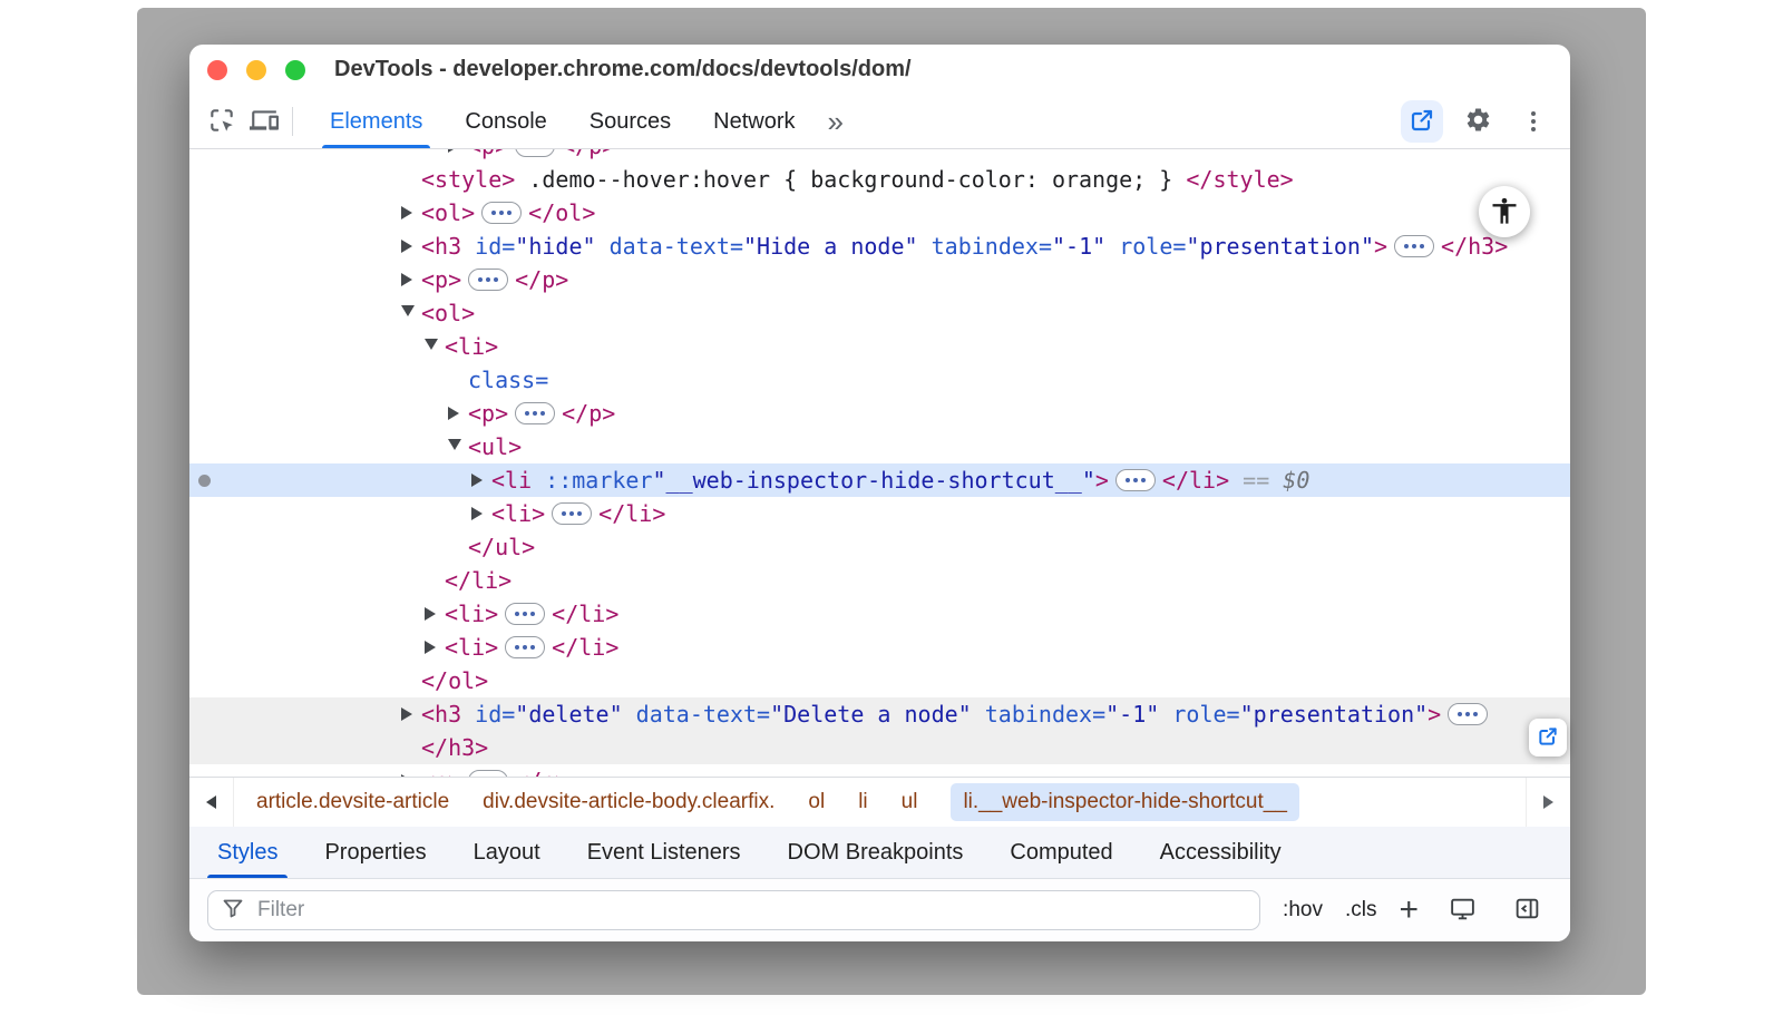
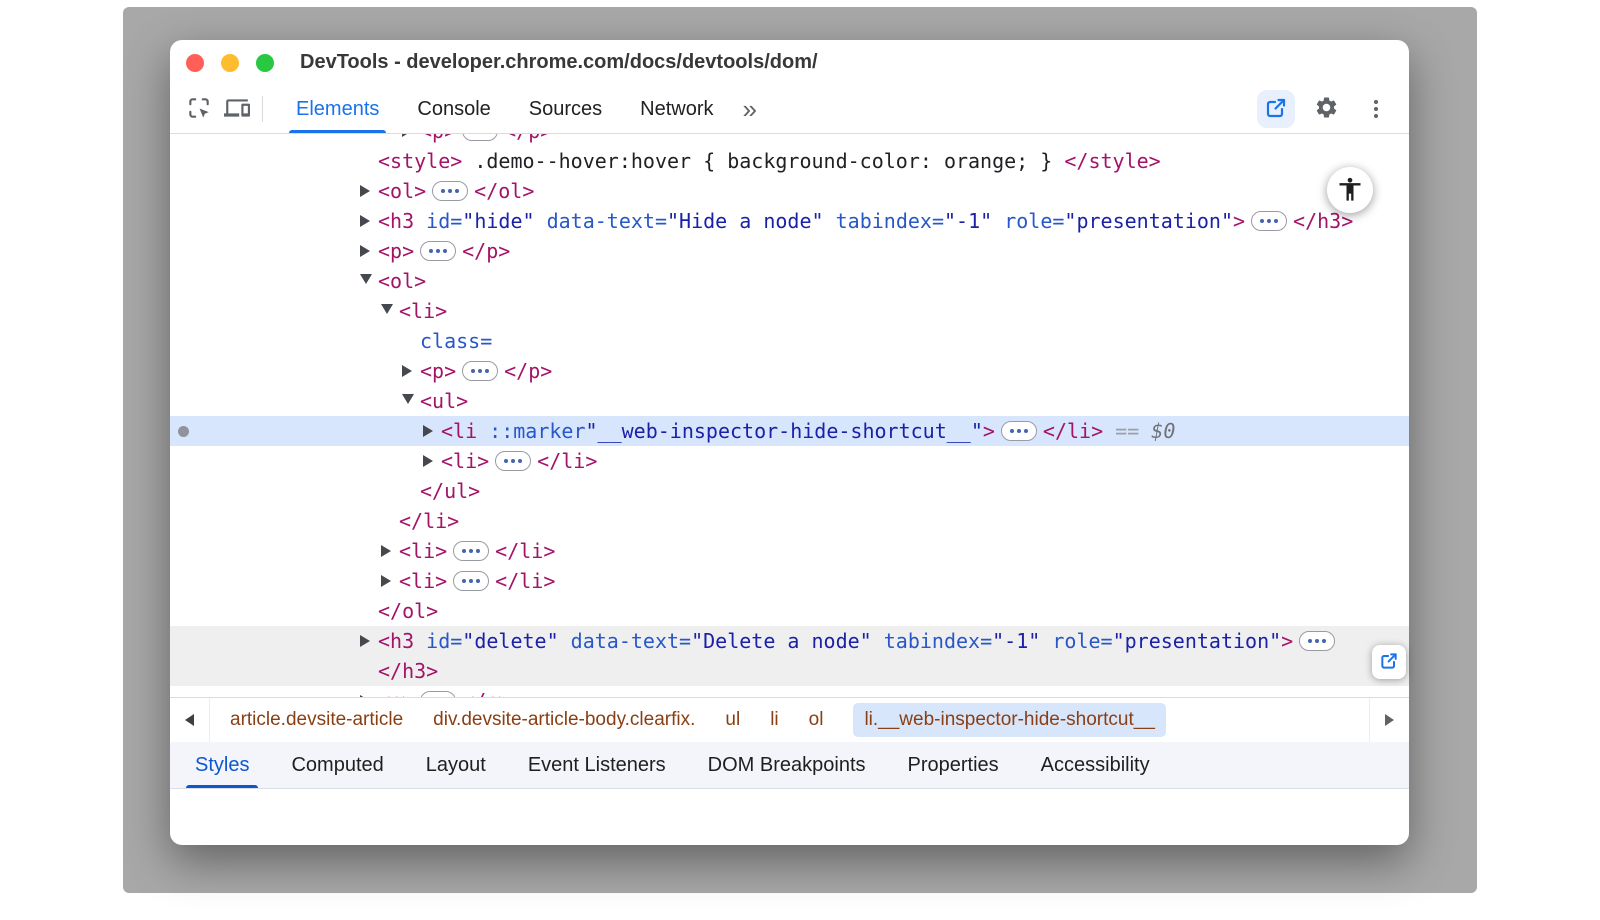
  DevTools - developer.chrome.com/docs/devtools/dom/
  Elements
  Console
  Sources
  Network
  »
  <style> .demo--hover:hover { background-color: orange; } </style>
  <ol> </ol>
  <h3 id="hide" data-text="Hide a node" tabindex="-1" role="presentation"> </h3>
  <p> </p>
  <ol>
  <li>
  class=
  <p> </p>
  <ul>
  <li ::marker"__web-inspector-hide-shortcut__"> </li> == $0
  <li> </li>
  </ul>
  </li>
  <li> </li>
  <li> </li>
  </ol>
  <h3 id="delete" data-text="Delete a node" tabindex="-1" role="presentation">
  </h3>
  article.devsite-article
  div.devsite-article-body.clearfix.
- ol
+ ul
  li
- ul
+ ol
  li.__web-inspector-hide-shortcut__
  Styles
- Properties
+ Computed
  Layout
  Event Listeners
  DOM Breakpoints
- Computed
+ Properties
  Accessibility
- Filter
- :hov
- .cls
- +
